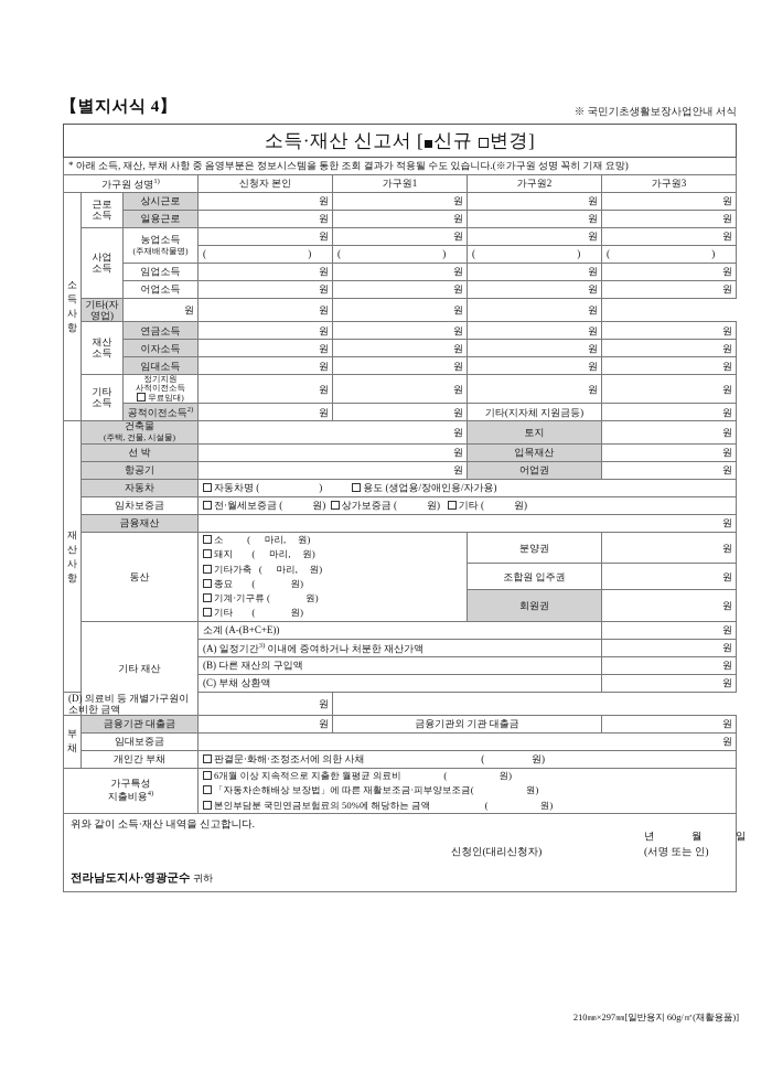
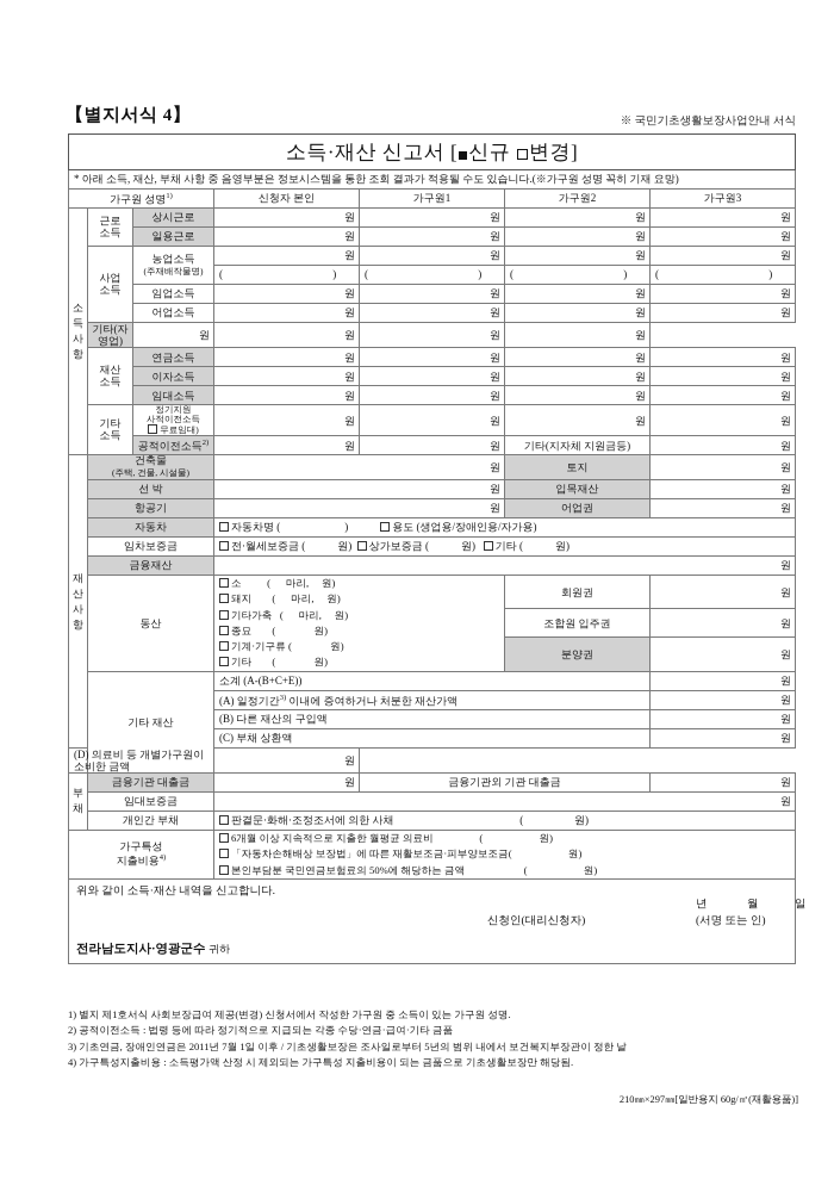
  【별지서식 4】
  ※ 국민기초생활보장사업안내 서식
  소득·재산 신고서 [ 신규 변경]
  * 아래 소득, 재산, 부채 사항 중 음영부분은 정보시스템을 통한 조회 결과가 적용될 수도 있습니다.(※가구원 성명 꼭히 기재 요망)
  가구원 성명	신청자 본인	가구원1	가구원2	가구원3
  소득사항	근로소득	상시근로	원	원	원	원
  일용근로	원	원	원	원
  사업소득	농업소득(주재배작물명)	원	원	원	원
  ( )	( )	( )	( )
  임업소득	원	원	원	원
  어업소득	원	원	원	원
  기타(자영업)	원	원	원	원
  재산소득	연금소득	원	원	원	원
  이자소득	원	원	원	원
  임대소득	원	원	원	원
  기타소득	정기지원사적이전소득무료임대)	원	원	원	원
  공적이전소득	원	원	기타(지자체 지원금등)	원
  재산사항	건축물(주택, 건물, 시설물)	원	토지	원
  선 박	원	입목재산	원
  항공기	원	어업권	원
  자동차	자동차명 ( ) 용도 (생업용/장애인용/자가용)
  임차보증금	전·월세보증금 ( 원) 상가보증금 ( 원) 기타 ( 원)
  금융재산	원
- 동산	소 ( 마리, 원) 돼지 ( 마리, 원) 기타가축 ( 마리, 원) 종묘 ( 원) 기계·기구류 ( 원) 기타 ( 원)	분양권	원
+ 동산	소 ( 마리, 원) 돼지 ( 마리, 원) 기타가축 ( 마리, 원) 종묘 ( 원) 기계·기구류 ( 원) 기타 ( 원)	회원권	원
  조합원 입주권	원
- 회원권	원
+ 분양권	원
  기타 재산	소계 (A-(B+C+E))	원
  (A) 일정기간 이내에 증여하거나 처분한 재산가액	원
  (B) 다른 재산의 구입액	원
  (C) 부채 상환액	원
  (D) 의료비 등 개별가구원이 소비한 금액	원
  부채	금융기관 대출금	원	금융기관외 기관 대출금	원
  임대보증금	원
  개인간 부채	판결문·화해·조정조서에 의한 사채 ( 원)
  가구특성지출비용	6개월 이상 지속적으로 지출한 월평균 의료비 ( 원) 「자동차손해배상 보장법」에 따른 재활보조금·피부양보조금( 원) 본인부담분 국민연금보험료의 50%에 해당하는 금액 ( 원)
  위와 같이 소득·재산 내역을 신고합니다. 년 월 일 신청인(대리신청자) (서명 또는 인) 전라남도지사·영광군수 귀하
+ 1) 별지 제1호서식 사회보장급여 제공(변경) 신청서에서 작성한 가구원 중 소득이 있는 가구원 성명.
+ 2) 공적이전소득 : 법령 등에 따라 정기적으로 지급되는 각종 수당·연금·급여·기타 금품
+ 3) 기초연금, 장애인연금은 2011년 7월 1일 이후 / 기초생활보장은 조사일로부터 5년의 범위 내에서 보건복지부장관이 정한 날
+ 4) 가구특성지출비용 : 소득평가액 산정 시 제외되는 가구특성 지출비용이 되는 금품으로 기초생활보장만 해당됨.
  210㎜×297㎜[일반용지 60g/㎡(재활용품)]
